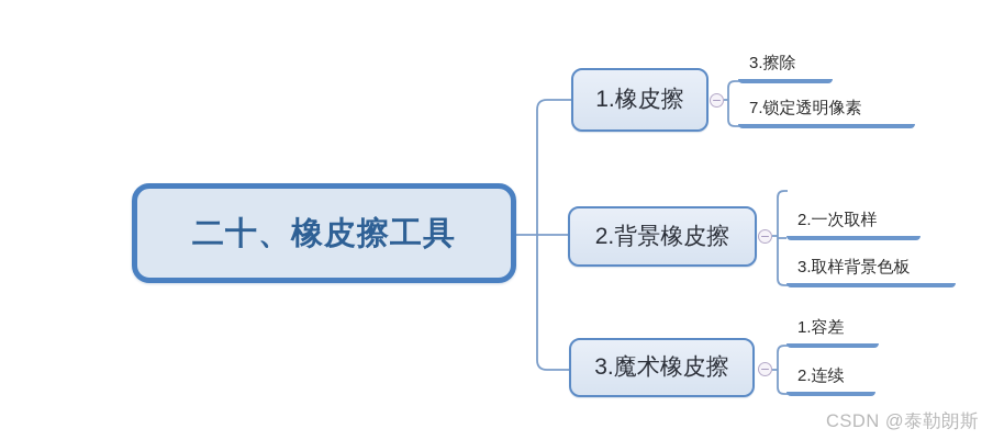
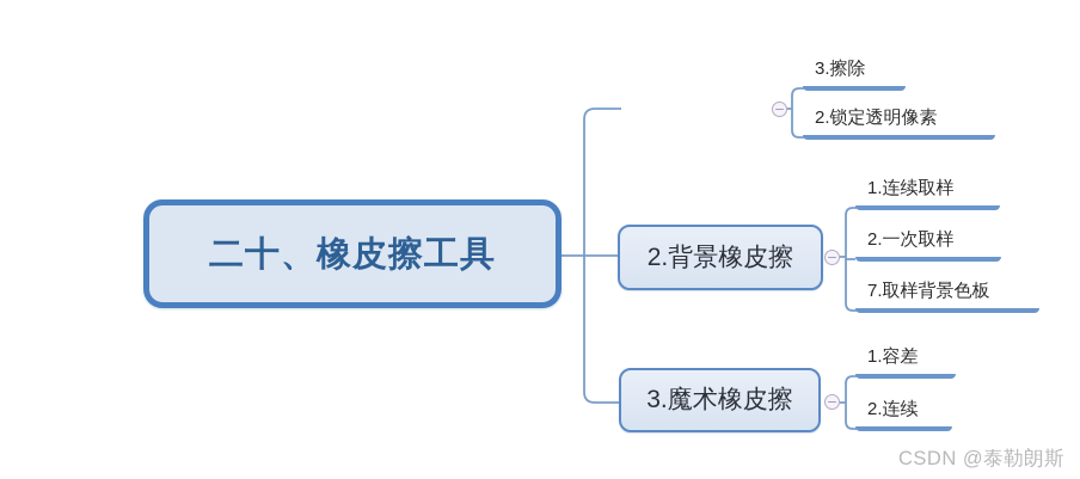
  二十、橡皮擦工具
- 1.橡皮擦
  2.背景橡皮擦
  3.魔术橡皮擦
  3.擦除
- 7.锁定透明像素
+ 2.锁定透明像素
+ 1.连续取样
  2.一次取样
- 3.取样背景色板
+ 7.取样背景色板
  1.容差
  2.连续
  CSDN @泰勒朗斯
